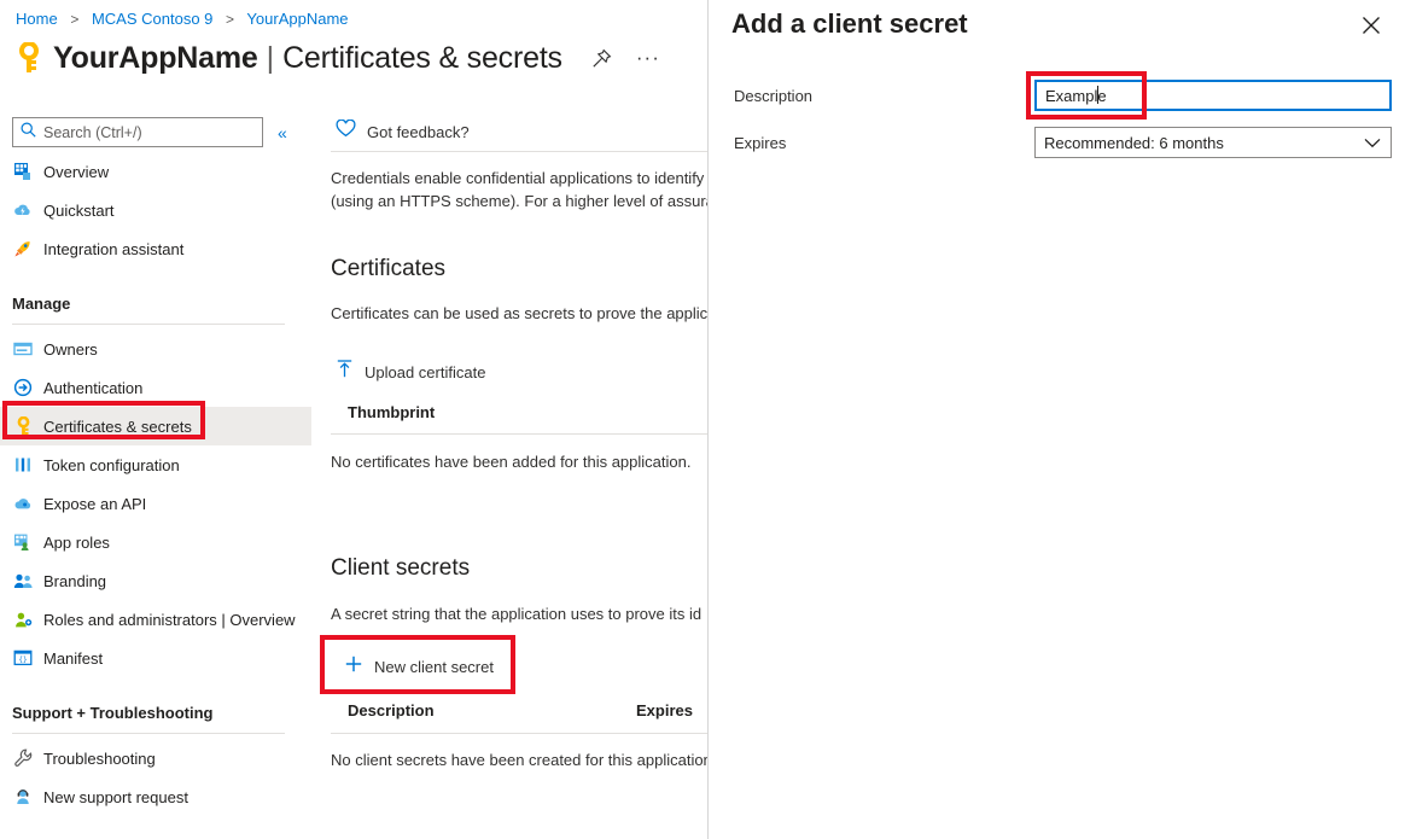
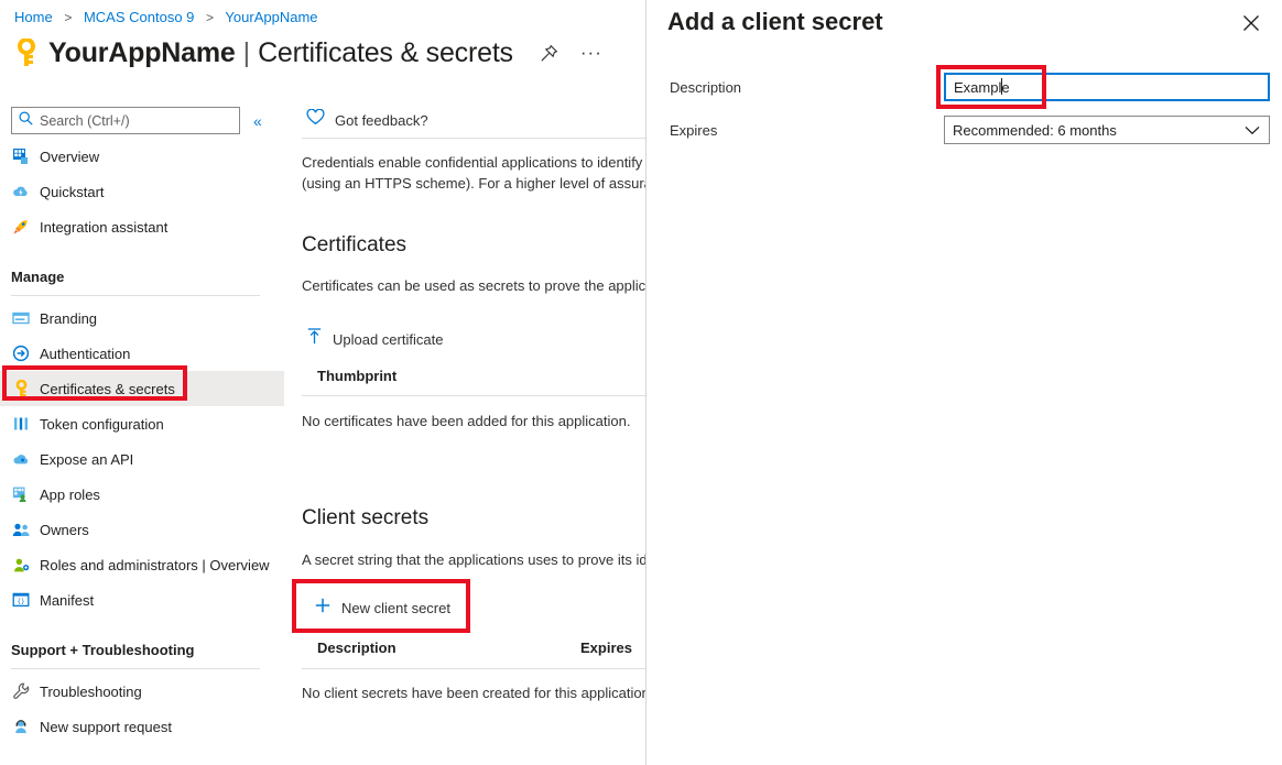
  Home > MCAS Contoso 9 > YourAppName
  YourAppName
  |
  Certificates & secrets
  ···
  Search (Ctrl+/)
  «
  Overview
  Quickstart
  Integration assistant
  Manage
- Owners
+ Branding
  Authentication
  Certificates & secrets
  Token configuration
  Expose an API
  App roles
- Branding
+ Owners
  Roles and administrators | Overview
  Manifest
  Support + Troubleshooting
  Troubleshooting
  New support request
  Got feedback?
  Credentials enable confidential applications to identify
  (using an HTTPS scheme). For a higher level of assur
  Certificates
  Certificates can be used as secrets to prove the applic
  Upload certificate
  Thumbprint
  No certificates have been added for this application.
  Client secrets
- A secret string that the application uses to prove its id
+ A secret string that the applications uses to prove its id
  New client secret
  Description
  Expires
  No client secrets have been created for this applicatio
  Add a client secret
  Description
  Example
  Expires
  Recommended: 6 months
